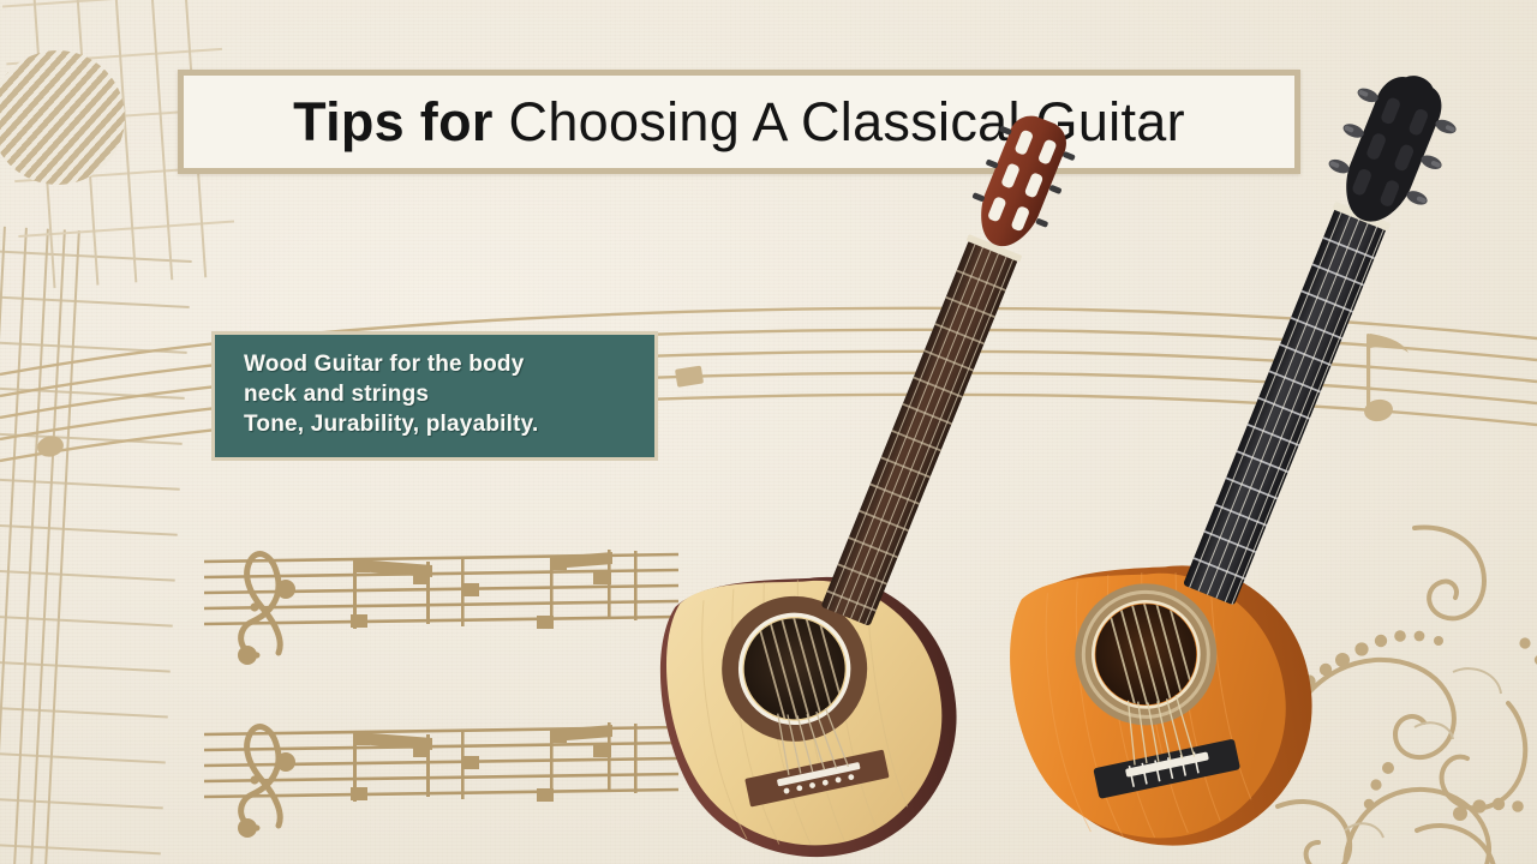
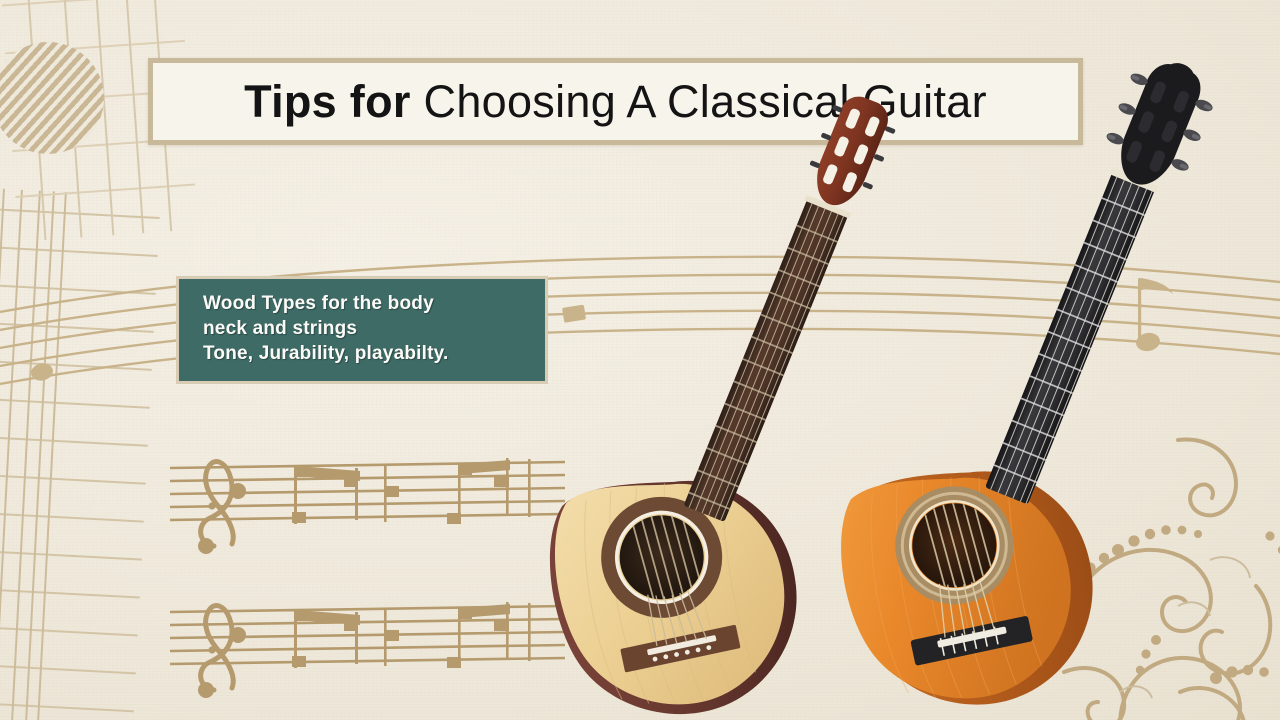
  Tips for Choosing A Classical Guitar
- Wood Guitar for the body
+ Wood Types for the body
  neck and strings
  Tone, Jurability, playabilty.
